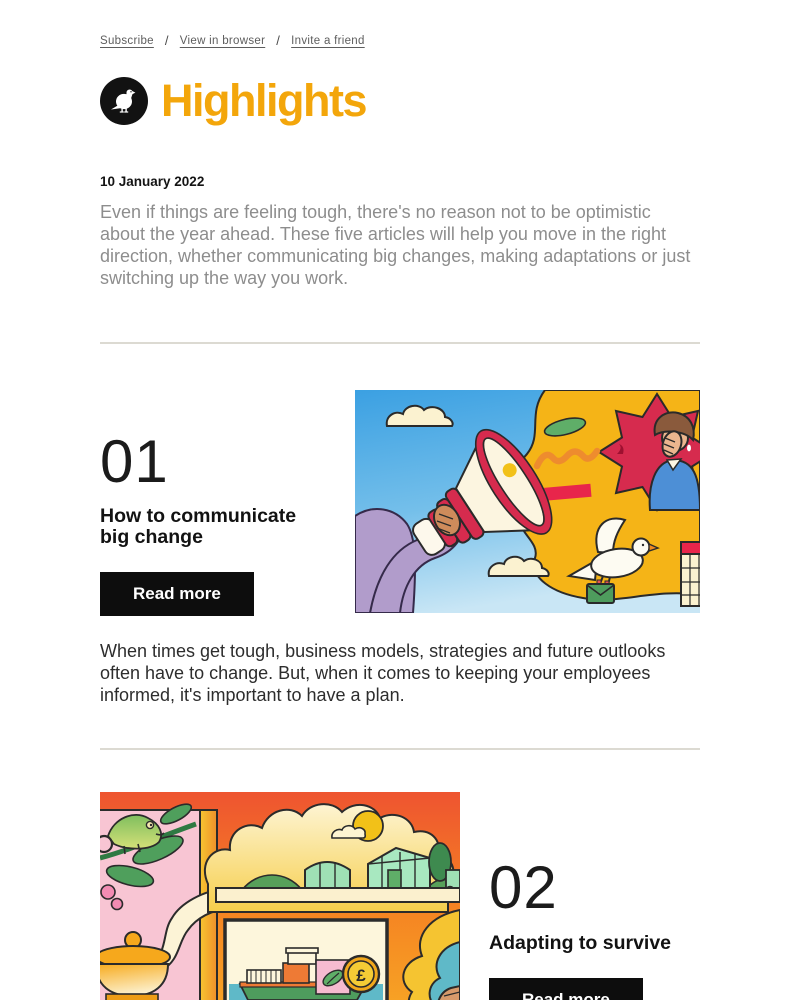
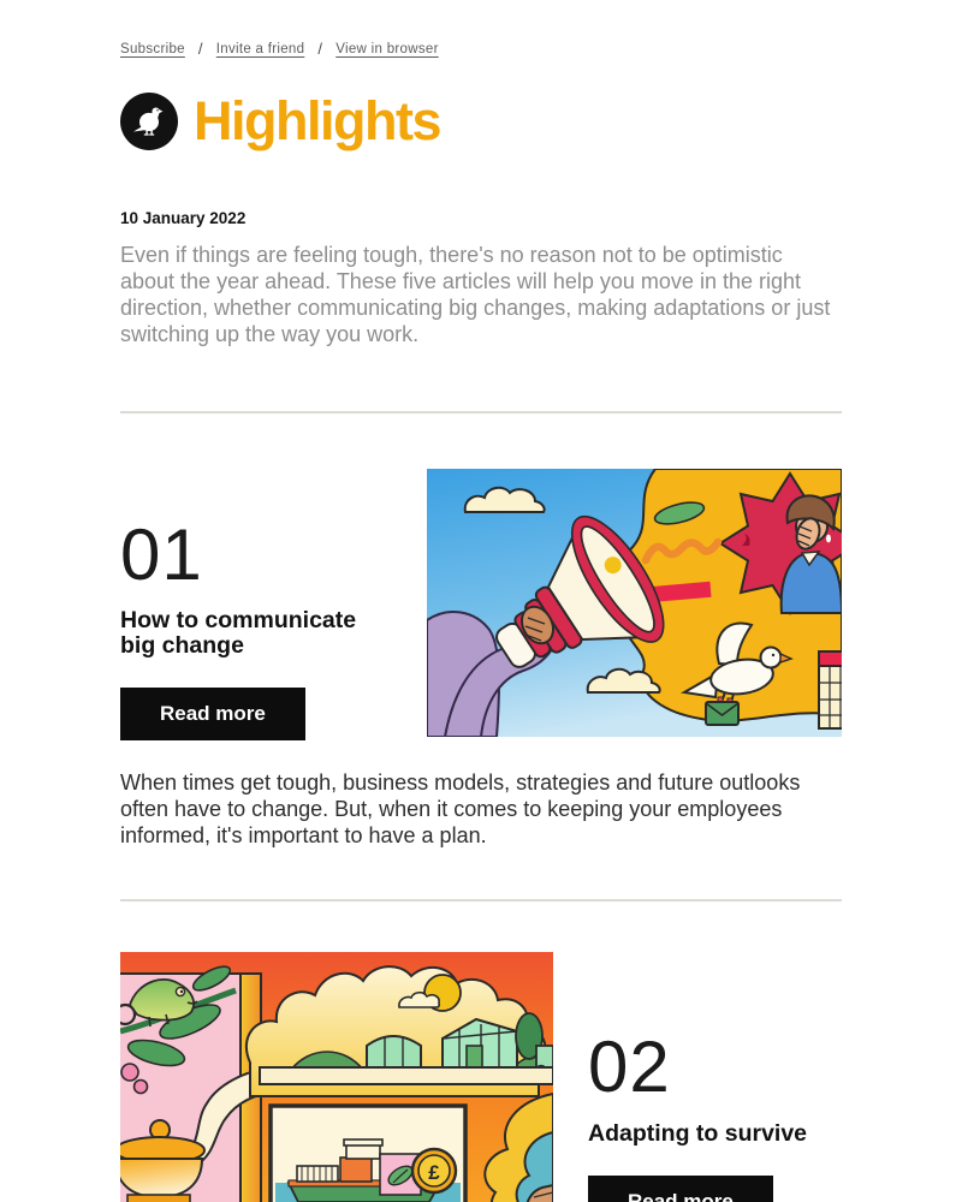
  Subscribe
  /
- View in browser
+ Invite a friend
  /
- Invite a friend
+ View in browser
  Highlights
  10 January 2022
  Even if things are feeling tough, there's no reason not to be optimistic about the year ahead. These five articles will help you move in the right direction, whether communicating big changes, making adaptations or just switching up the way you work.
  01
  How to communicate big change
  Read more
  When times get tough, business models, strategies and future outlooks often have to change. But, when it comes to keeping your employees informed, it's important to have a plan.
  £
  02
  Adapting to survive
